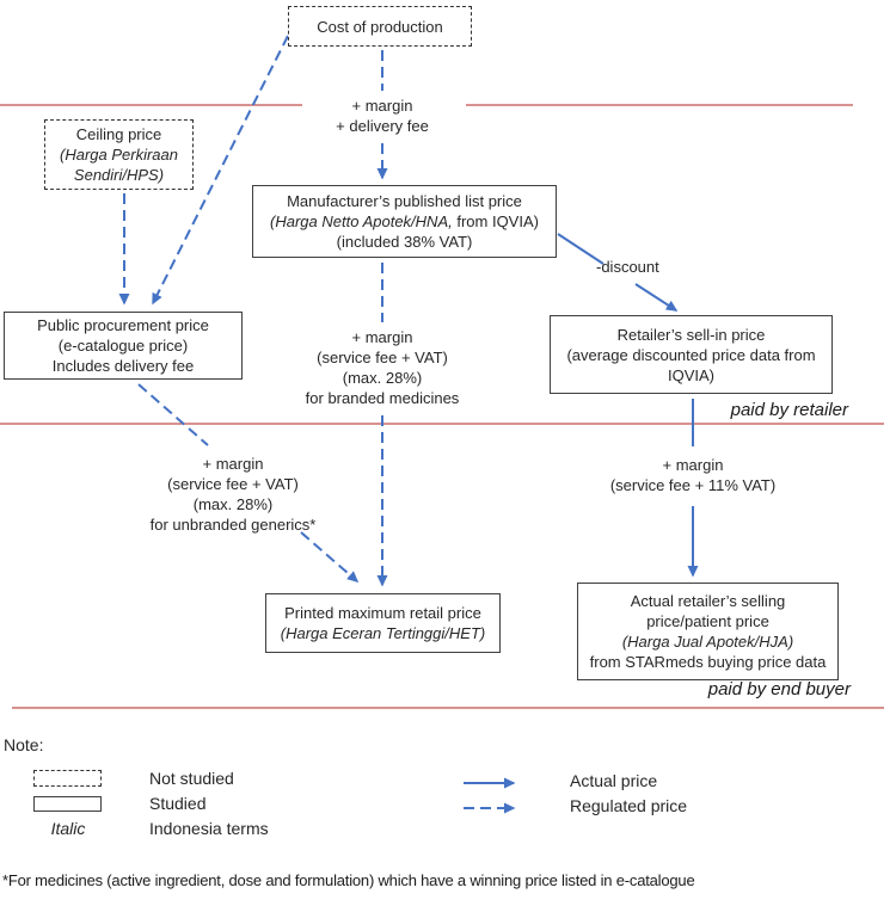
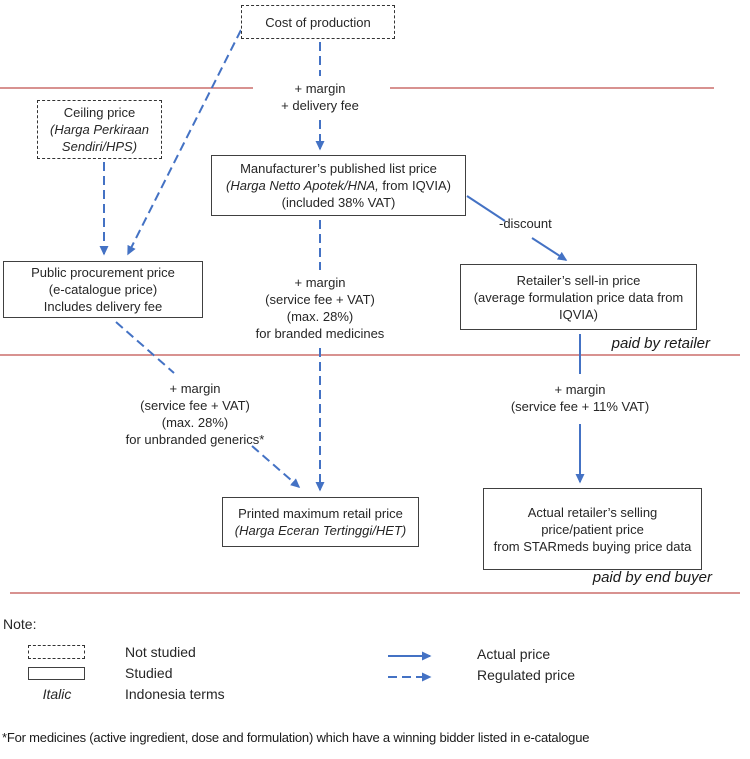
  Cost of production
  Ceiling price
  (Harga Perkiraan
  Sendiri/HPS)
  Manufacturer’s published list price
  (Harga Netto Apotek/HNA, from IQVIA)
  (included 38% VAT)
  Public procurement price
  (e-catalogue price)
  Includes delivery fee
  Retailer’s sell-in price
- (average discounted price data from
+ (average formulation price data from
  IQVIA)
  Printed maximum retail price
  (Harga Eceran Tertinggi/HET)
  Actual retailer’s selling
  price/patient price
- (Harga Jual Apotek/HJA)
  from STARmeds buying price data
  + margin
  + delivery fee
  -discount
  + margin
  (service fee + VAT)
  (max. 28%)
  for branded medicines
  + margin
  (service fee + VAT)
  (max. 28%)
  for unbranded generics*
  + margin
  (service fee + 11% VAT)
  paid by retailer
  paid by end buyer
  Note:
  Italic
  Not studied
  Studied
  Indonesia terms
  Actual price
  Regulated price
- *For medicines (active ingredient, dose and formulation) which have a winning price listed in e-catalogue
+ *For medicines (active ingredient, dose and formulation) which have a winning bidder listed in e-catalogue
